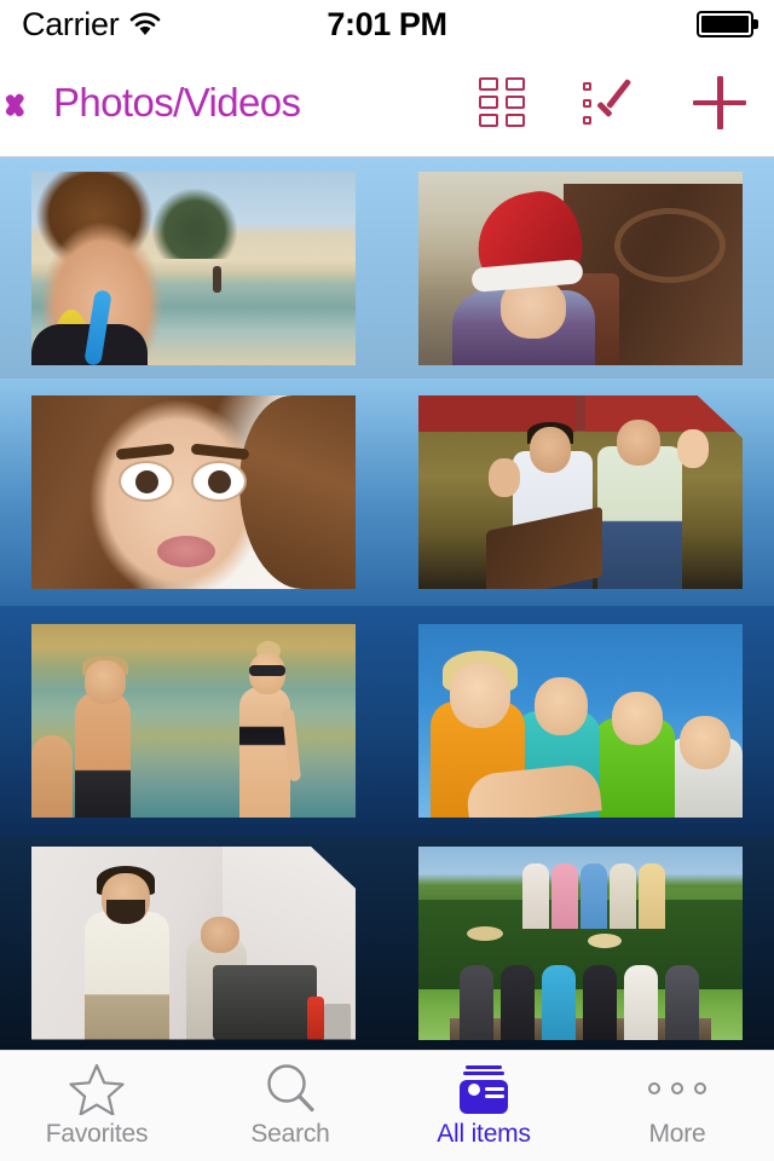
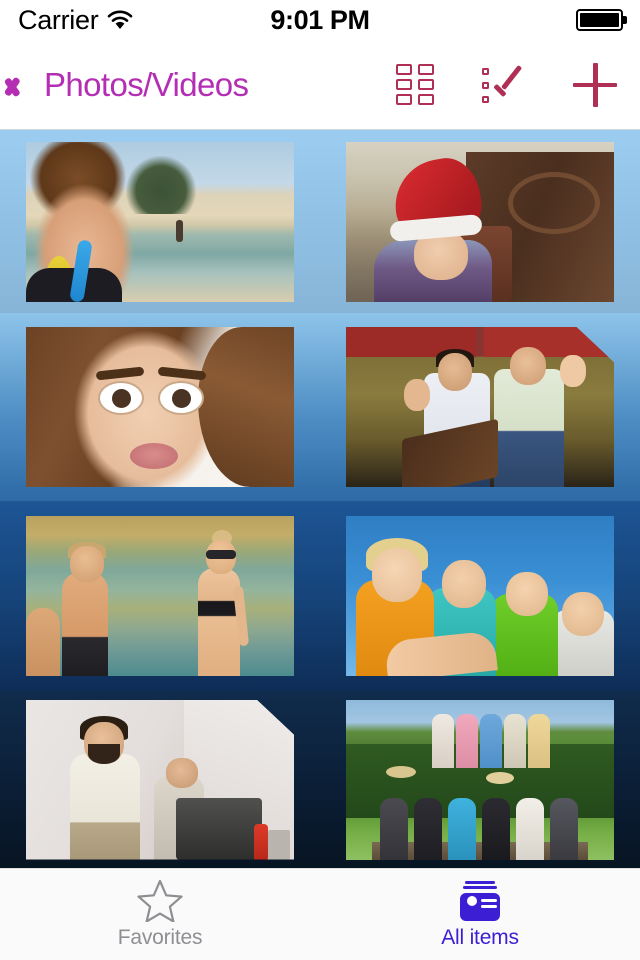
  Carrier
- 7:01 PM
+ 9:01 PM
  Photos/Videos
  Favorites
- Search
  All items
- More
